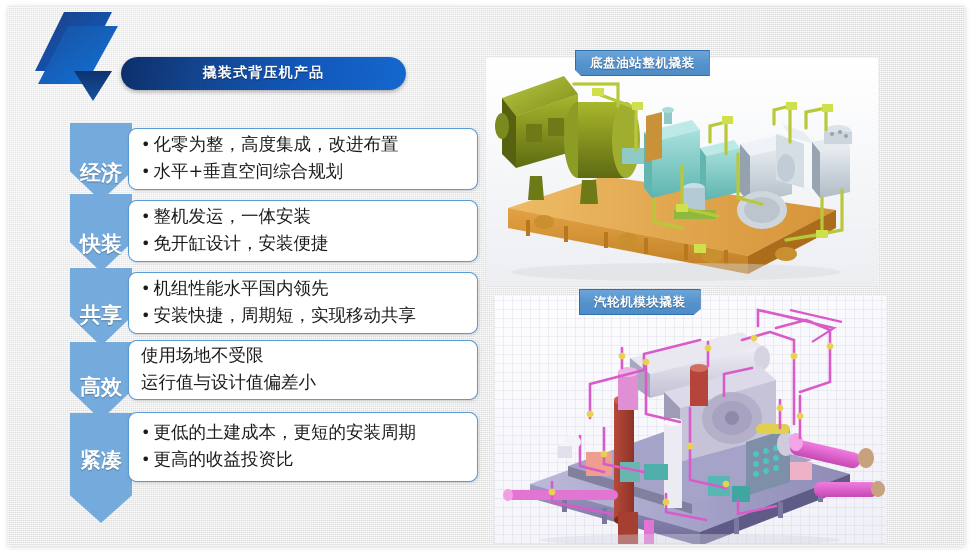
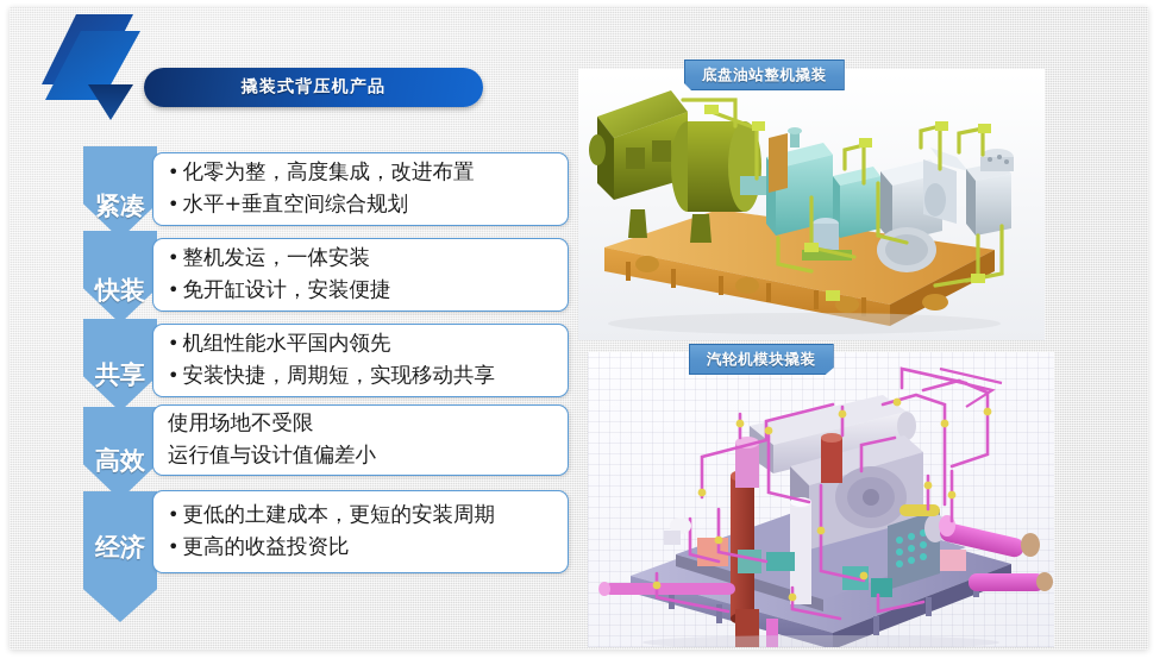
  撬装式背压机产品
- 经济
+ 紧凑
  快装
  共享
  高效
- 紧凑
+ 经济
  化零为整，高度集成，改进布置
  水平+垂直空间综合规划
  整机发运，一体安装
  免开缸设计，安装便捷
  机组性能水平国内领先
  安装快捷，周期短，实现移动共享
  使用场地不受限
  运行值与设计值偏差小
  更低的土建成本，更短的安装周期
  更高的收益投资比
  底盘油站整机撬装
  汽轮机模块撬装
